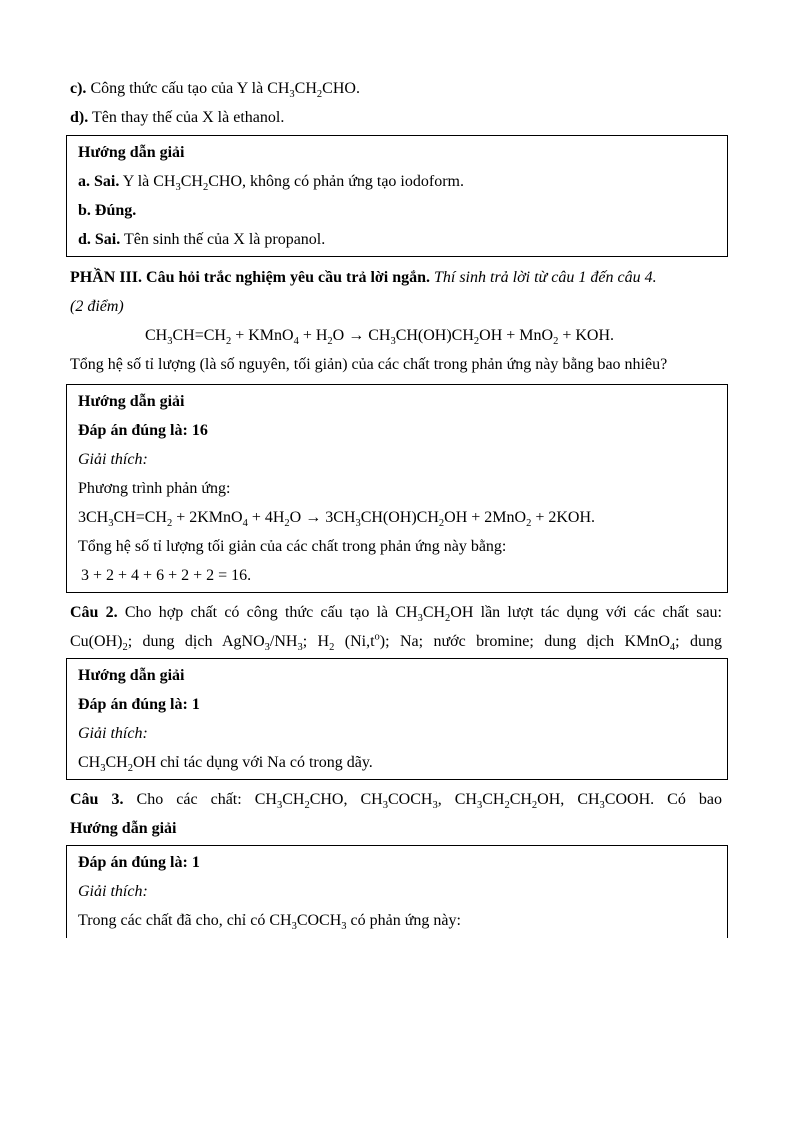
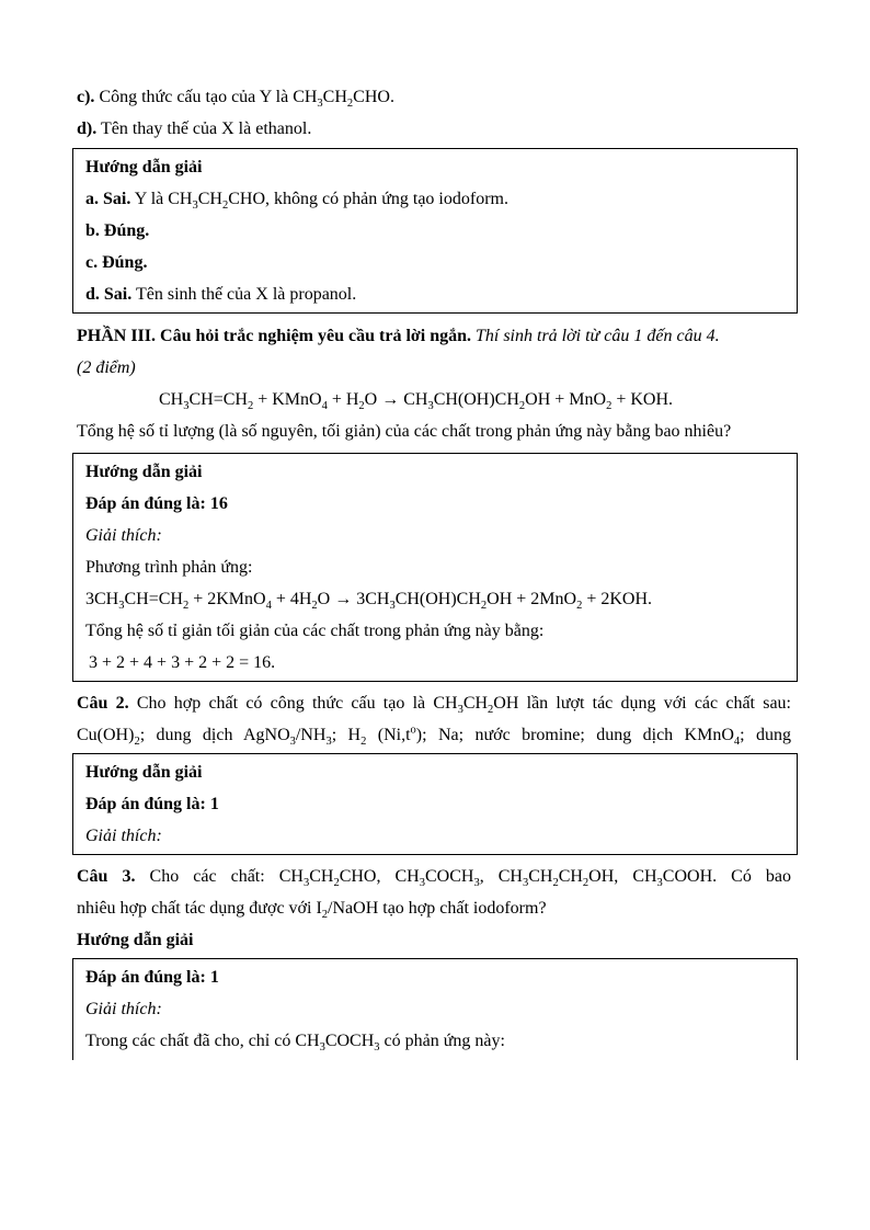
  c). Công thức cấu tạo của Y là CH3CH2CHO.
  d). Tên thay thế của X là ethanol.
  Hướng dẫn giải
  a. Sai. Y là CH3CH2CHO, không có phản ứng tạo iodoform.
  b. Đúng.
+ c. Đúng.
  d. Sai. Tên sinh thế của X là propanol.
  PHẦN III. Câu hỏi trắc nghiệm yêu cầu trả lời ngắn. Thí sinh trả lời từ câu 1 đến câu 4.
  (2 điểm)
  CH3CH=CH2 + KMnO4 + H2O → CH3CH(OH)CH2OH + MnO2 + KOH.
  Tổng hệ số tỉ lượng (là số nguyên, tối giản) của các chất trong phản ứng này bằng bao nhiêu?
  Hướng dẫn giải
  Đáp án đúng là: 16
  Giải thích:
  Phương trình phản ứng:
  3CH3CH=CH2 + 2KMnO4 + 4H2O → 3CH3CH(OH)CH2OH + 2MnO2 + 2KOH.
- Tổng hệ số tỉ lượng tối giản của các chất trong phản ứng này bằng:
+ Tổng hệ số tỉ giản tối giản của các chất trong phản ứng này bằng:
- 3 + 2 + 4 + 6 + 2 + 2 = 16.
+ 3 + 2 + 4 + 3 + 2 + 2 = 16.
  Câu 2. Cho hợp chất có công thức cấu tạo là CH3CH2OH lần lượt tác dụng với các chất sau:
  Cu(OH)2; dung dịch AgNO3/NH3; H2 (Ni,to); Na; nước bromine; dung dịch KMnO4; dung
  Hướng dẫn giải
  Đáp án đúng là: 1
  Giải thích:
- CH3CH2OH chỉ tác dụng với Na có trong dãy.
  Câu 3. Cho các chất: CH3CH2CHO, CH3COCH3, CH3CH2CH2OH, CH3COOH. Có bao
+ nhiêu hợp chất tác dụng được với I2/NaOH tạo hợp chất iodoform?
  Hướng dẫn giải
  Đáp án đúng là: 1
  Giải thích:
  Trong các chất đã cho, chỉ có CH3COCH3 có phản ứng này:
